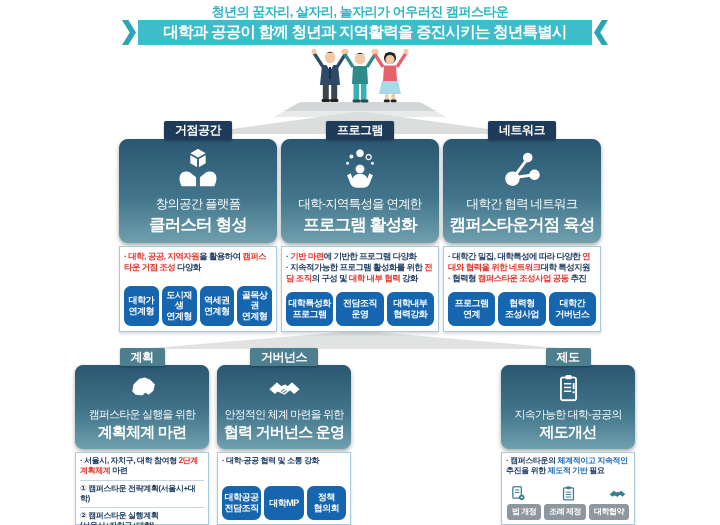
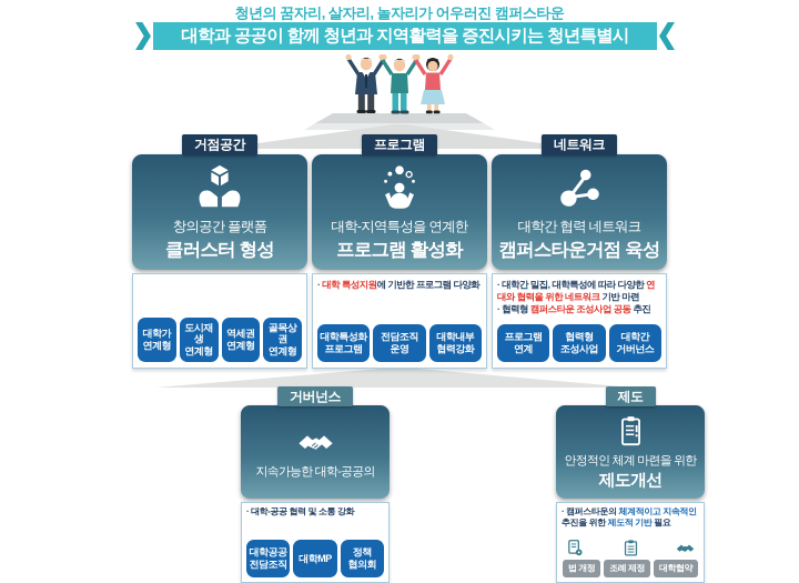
  청년의 꿈자리, 살자리, 놀자리가 어우러진 캠퍼스타운
  대학과 공공이 함께 청년과 지역활력을 증진시키는 청년특별시
  거점공간
  창의공간 플랫폼
  클러스터 형성
- · 대학, 공공, 지역자원을 활용하여 캠퍼스타운 거점 조성 다양화
  대학가
  연계형
  도시재생
  연계형
  역세권
  연계형
  골목상권
  연계형
  프로그램
  대학-지역특성을 연계한
  프로그램 활성화
- · 기반 마련에 기반한 프로그램 다양화
+ · 대학 특성지원에 기반한 프로그램 다양화
- · 지속적가능한 프로그램 활성화를 위한 전담 조직의 구성 및 대학 내부 협력 강화
  대학특성화
  프로그램
  전담조직
  운영
  대학내부
  협력강화
  네트워크
  대학간 협력 네트워크
  캠퍼스타운거점 육성
- · 대학간 밀집, 대학특성에 따라 다양한 연대와 협력을 위한 네트워크대학 특성지원
+ · 대학간 밀집, 대학특성에 따라 다양한 연대와 협력을 위한 네트워크 기반 마련
  · 협력형 캠퍼스타운 조성사업 공동 추진
  프로그램
  연계
  협력형
  조성사업
  대학간
  거버넌스
- 계획
- 캠퍼스타운 실행을 위한
- 계획체계 마련
- · 서울시, 자치구, 대학 참여형 2단계 계획체계 마련
- ① 캠퍼스타운 전략계획(서울시+대학)
- ② 캠퍼스타운 실행계획
  거버넌스
- 안정적인 체계 마련을 위한
+ 지속가능한 대학-공공의
- 협력 거버넌스 운영
  · 대학-공공 협력 및 소통 강화
  대학공공
  전담조직
  대학MP
  정책
  협의회
  제도
- 지속가능한 대학-공공의
+ 안정적인 체계 마련을 위한
  제도개선
  · 캠퍼스타운의 체계적이고 지속적인 추진을 위한 제도적 기반 필요
  법 개정
  조례 제정
  대학협약
